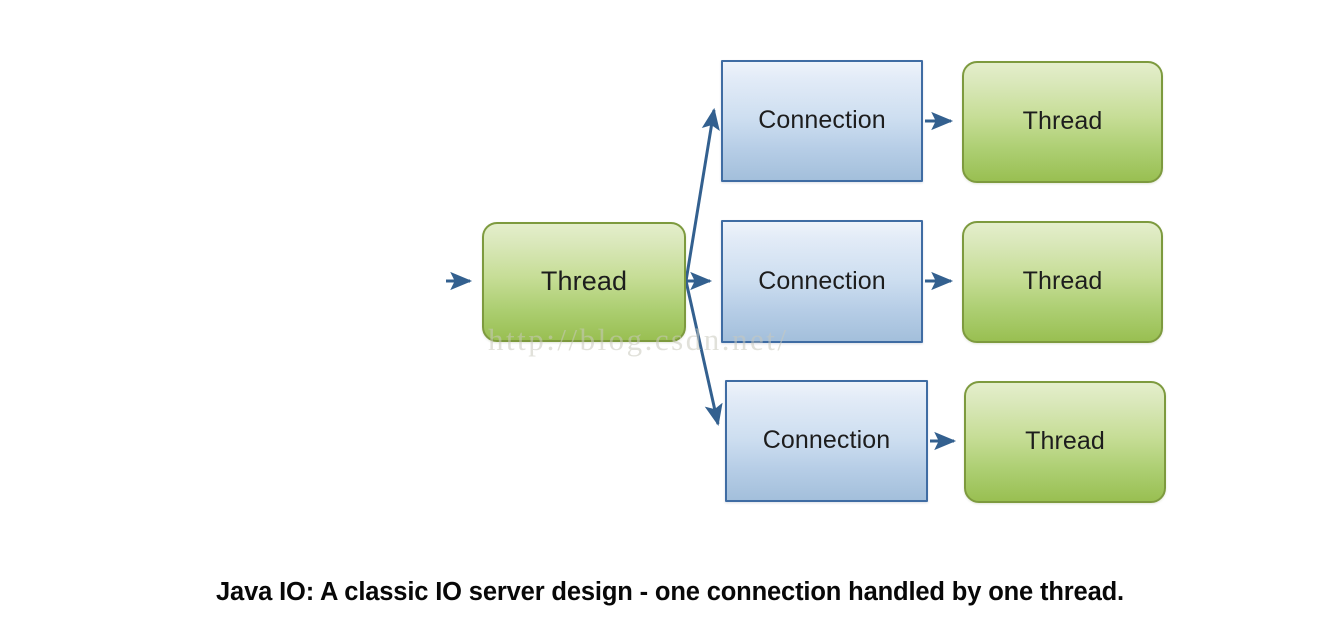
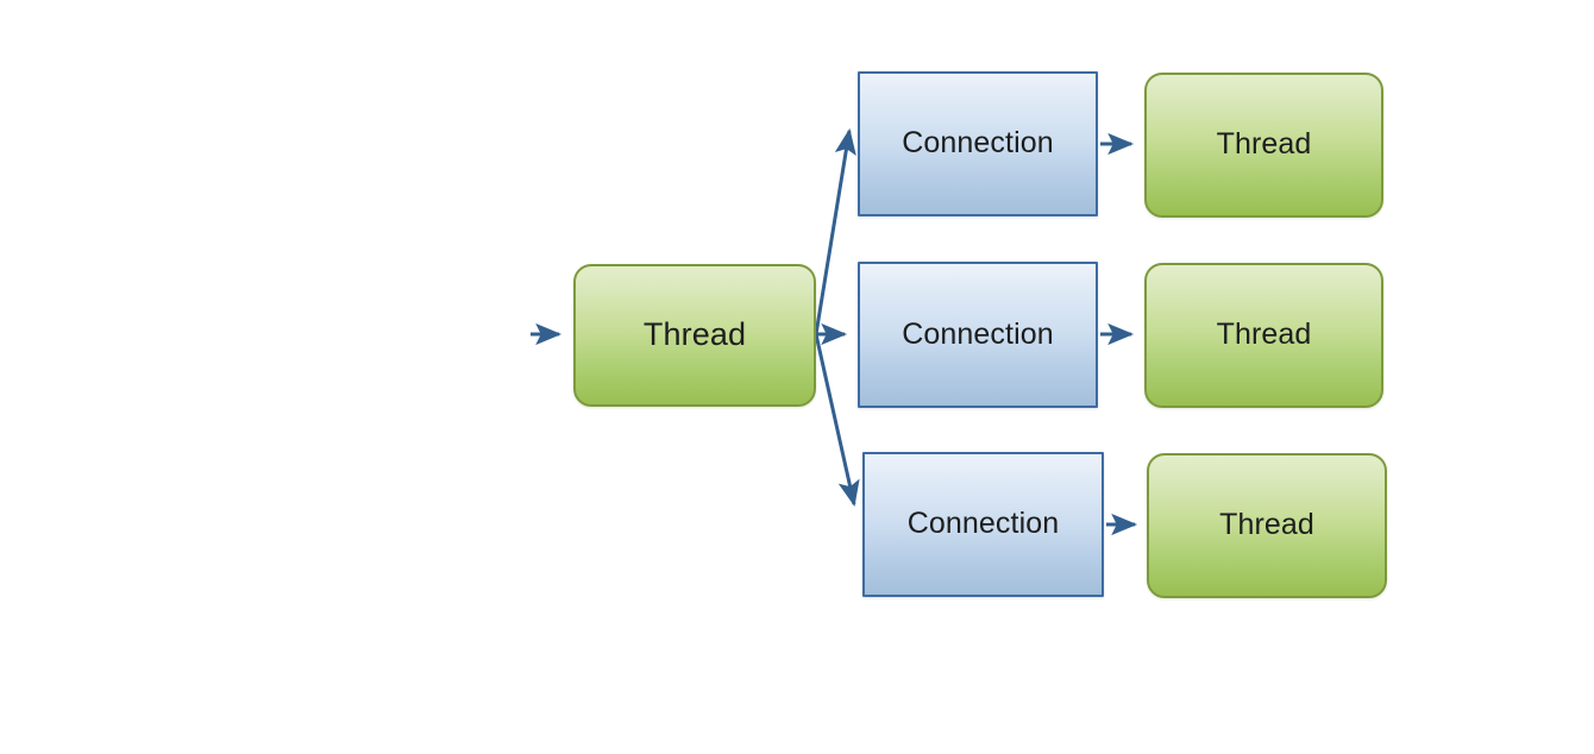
  Thread
  Connection
  Thread
  Connection
  Thread
  Connection
  Thread
- http://blog.csdn.net/
- Java IO: A classic IO server design - one connection handled by one thread.
